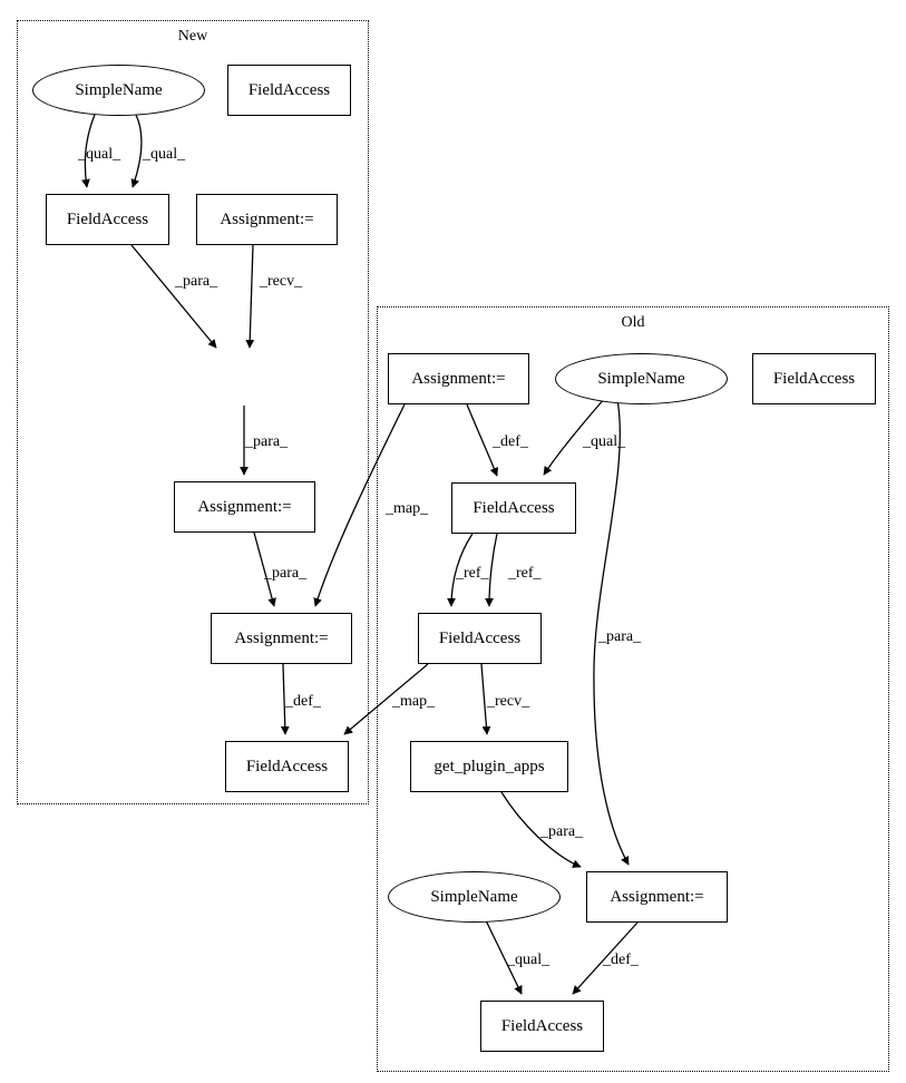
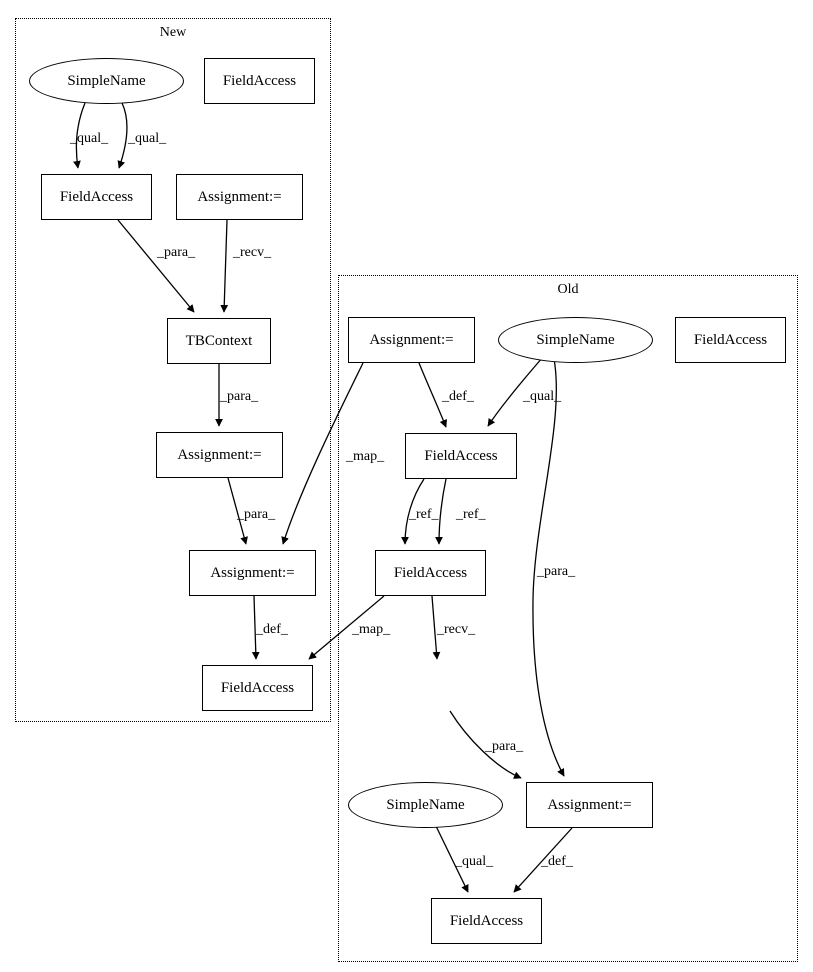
  New
  Old
  SimpleName
  FieldAccess
  FieldAccess
  Assignment:=
+ TBContext
  Assignment:=
  Assignment:=
  FieldAccess
  Assignment:=
  SimpleName
  FieldAccess
  FieldAccess
  FieldAccess
- get_plugin_apps
  SimpleName
  Assignment:=
  FieldAccess
  _qual_
  _qual_
  _para_
  _recv_
  _para_
  _para_
  _def_
  _def_
  _map_
  _qual_
  _para_
  _ref_
  _ref_
  _map_
  _recv_
  _para_
  _qual_
  _def_
